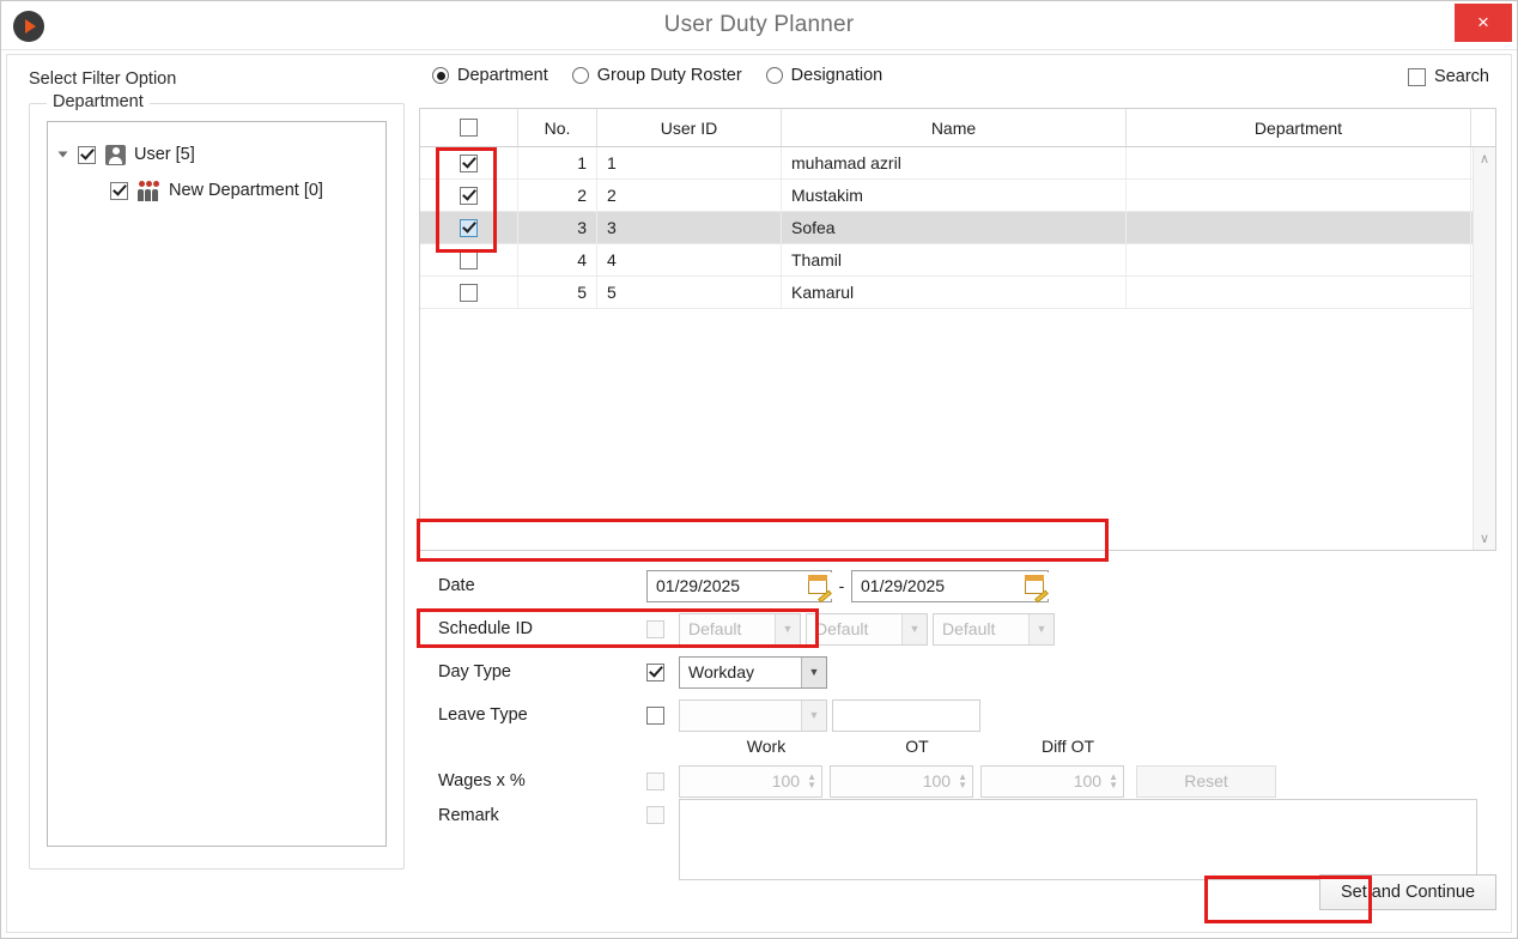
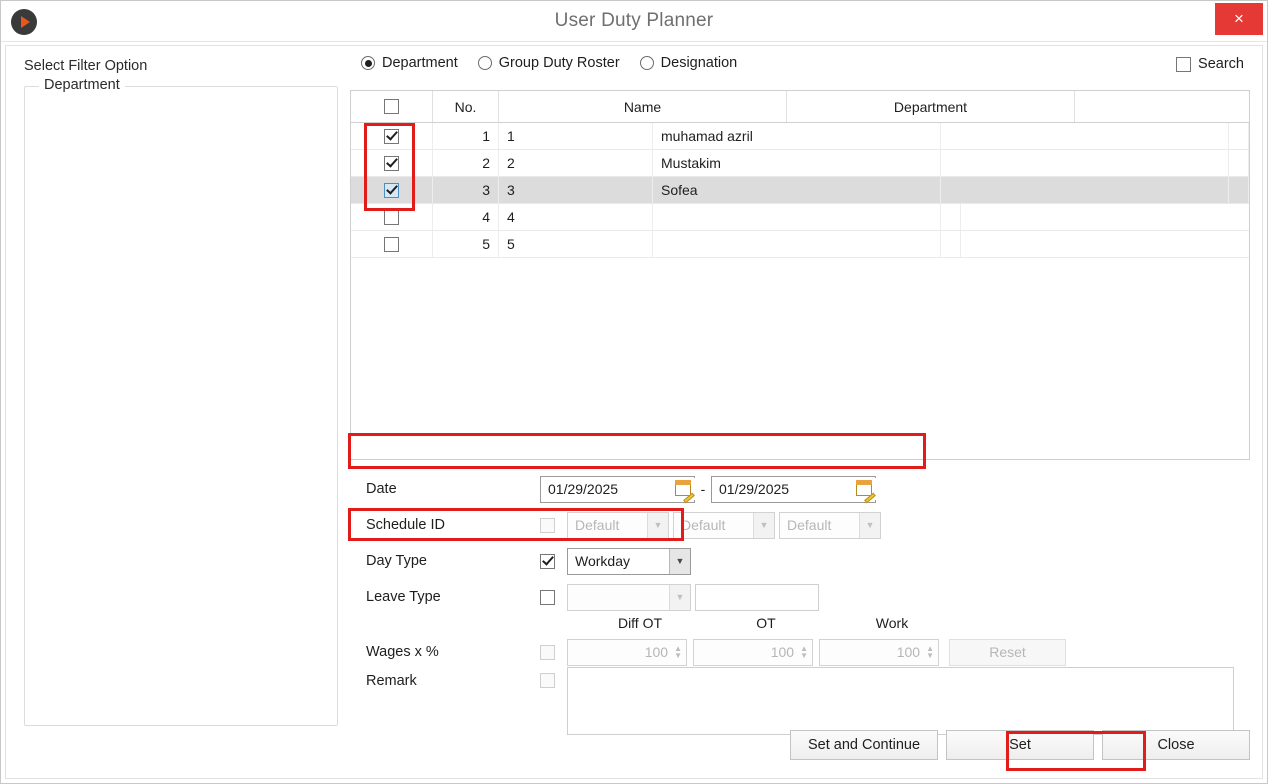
  User Duty Planner
  ×
  Select Filter Option
  Department
- User [5]
- New Department [0]
  Department
  Group Duty Roster
  Designation
  Search
  No.
- User ID
  Name
  Department
  1
  1
  muhamad azril
  2
  2
  Mustakim
  3
  3
  Sofea
  4
  4
- Thamil
  5
  5
- Kamarul
- ∧
- ∨
  Date
  01/29/2025
  -
  01/29/2025
  Schedule ID
  Default
  ▼
  Default
  ▼
  Default
  ▼
  Day Type
  Workday
  ▼
  Leave Type
  ▼
- Work
+ Diff OT
  OT
- Diff OT
+ Work
  Wages x %
  100
  ▲
  ▼
  100
  ▲
  ▼
  100
  ▲
  ▼
  Reset
  Remark
  Set and Continue
+ Set
+ Close
